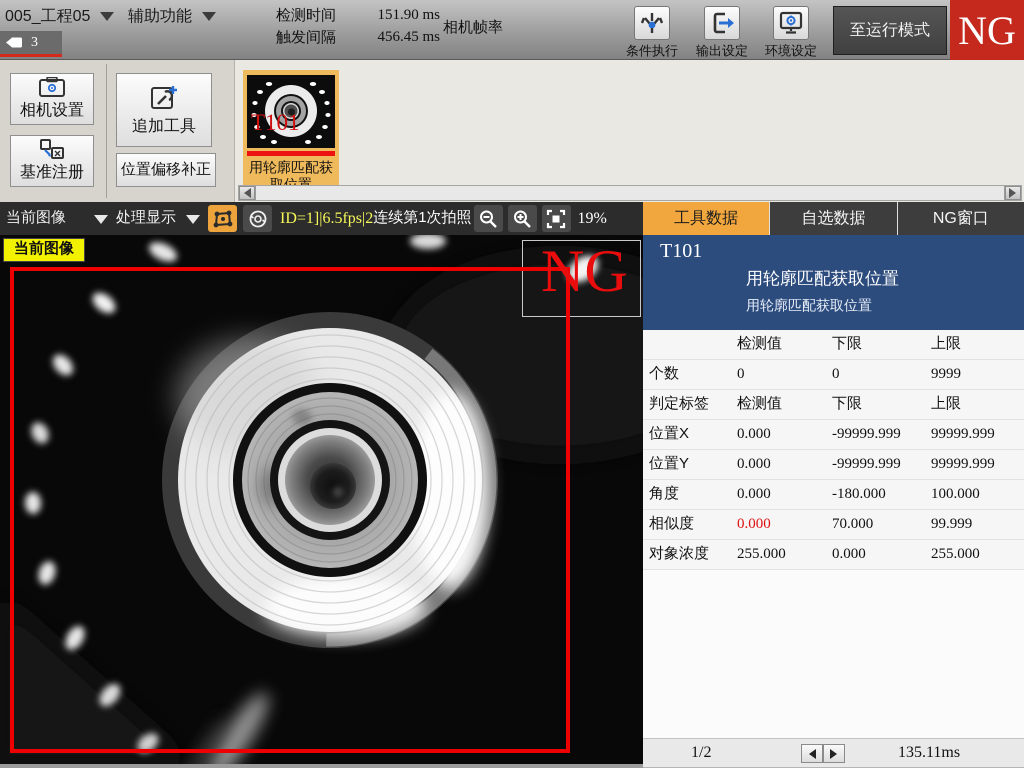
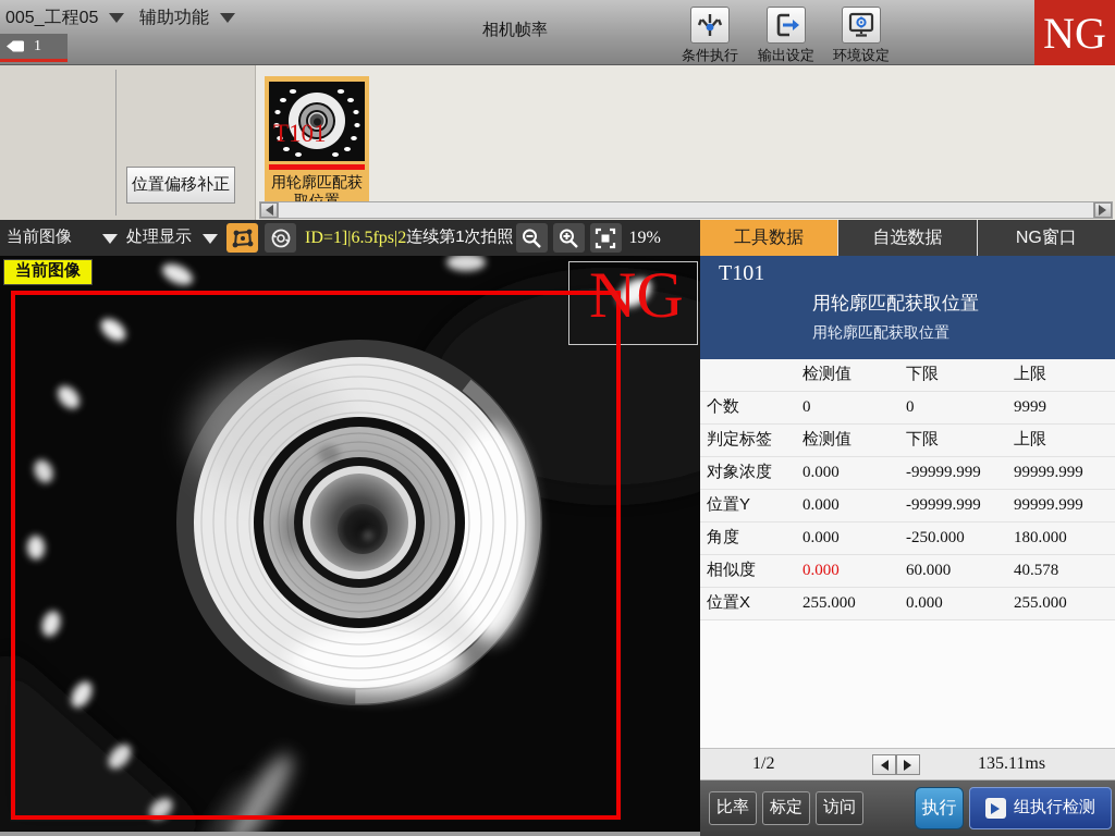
  005_工程05
  辅助功能
- 3
+ 1
- 检测时间
- 151.90 ms
- 触发间隔
- 456.45 ms
  相机帧率
  条件执行
  输出设定
  环境设定
- 至运行模式
  NG
- 相机设置
- 基准注册
- 追加工具
  位置偏移补正
  T101
  用轮廓匹配获
  取位置
  当前图像
  处理显示
  ID=1]|6.5fps|2
  连续第1次拍照
  19%
  当前图像
  NG
  工具数据
  自选数据
  NG窗口
  T101
  用轮廓匹配获取位置
  用轮廓匹配获取位置
  检测值
  下限
  上限
  个数
  0
  0
  9999
  判定标签
  检测值
  下限
  上限
- 位置X
+ 对象浓度
  0.000
  -99999.999
  99999.999
  位置Y
  0.000
  -99999.999
  99999.999
  角度
  0.000
- -180.000
+ -250.000
- 100.000
+ 180.000
  相似度
  0.000
- 70.000
+ 60.000
- 99.999
+ 40.578
- 对象浓度
+ 位置X
  255.000
  0.000
  255.000
  1/2
  135.11ms
+ 比率
+ 标定
+ 访问
+ 执行
+ 组执行检测
